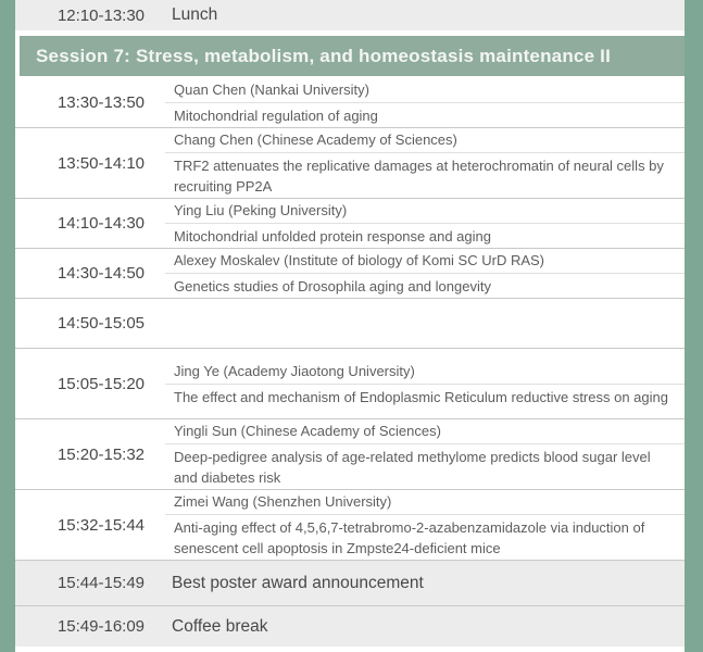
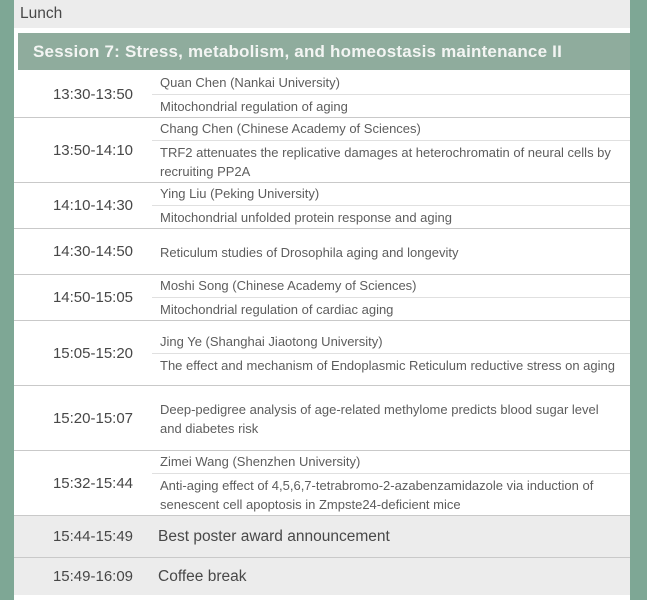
- 12:10-13:30
  Lunch
  Session 7: Stress, metabolism, and homeostasis maintenance II
  13:30-13:50
  Quan Chen (Nankai University)
  Mitochondrial regulation of aging
  13:50-14:10
  Chang Chen (Chinese Academy of Sciences)
  TRF2 attenuates the replicative damages at heterochromatin of neural cells by recruiting PP2A
  14:10-14:30
  Ying Liu (Peking University)
  Mitochondrial unfolded protein response and aging
  14:30-14:50
- Alexey Moskalev (Institute of biology of Komi SC UrD RAS)
- Genetics studies of Drosophila aging and longevity
+ Reticulum studies of Drosophila aging and longevity
  14:50-15:05
+ Moshi Song (Chinese Academy of Sciences)
+ Mitochondrial regulation of cardiac aging
  15:05-15:20
- Jing Ye (Academy Jiaotong University)
+ Jing Ye (Shanghai Jiaotong University)
  The effect and mechanism of Endoplasmic Reticulum reductive stress on aging
- 15:20-15:32
+ 15:20-15:07
- Yingli Sun (Chinese Academy of Sciences)
  Deep-pedigree analysis of age-related methylome predicts blood sugar level and diabetes risk
  15:32-15:44
  Zimei Wang (Shenzhen University)
  Anti-aging effect of 4,5,6,7-tetrabromo-2-azabenzamidazole via induction of senescent cell apoptosis in Zmpste24-deficient mice
  15:44-15:49
  Best poster award announcement
  15:49-16:09
  Coffee break
